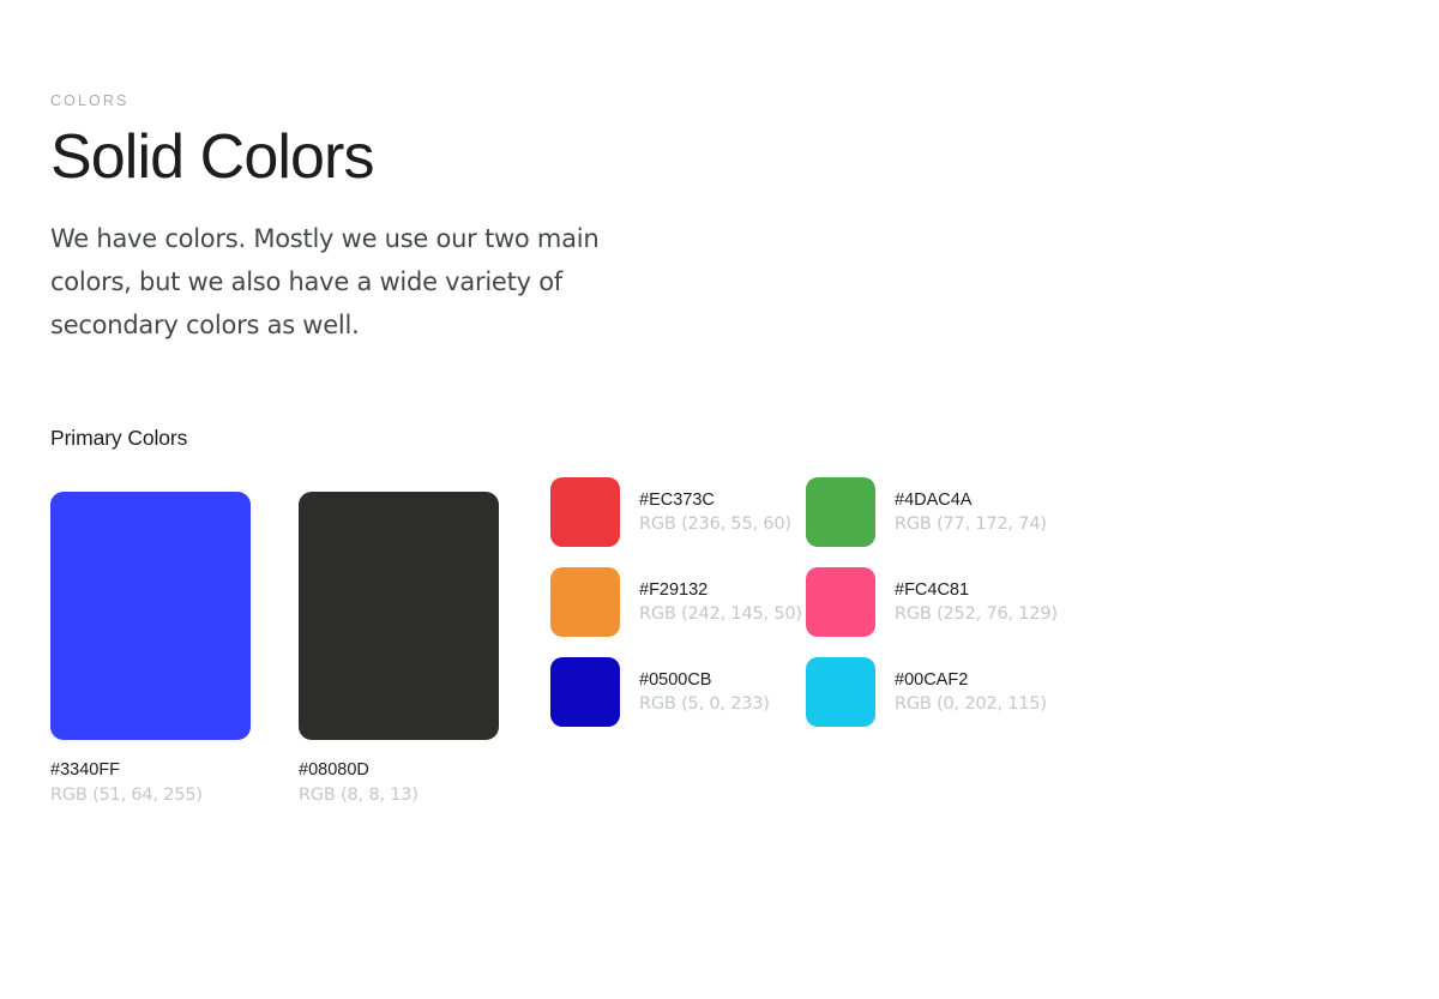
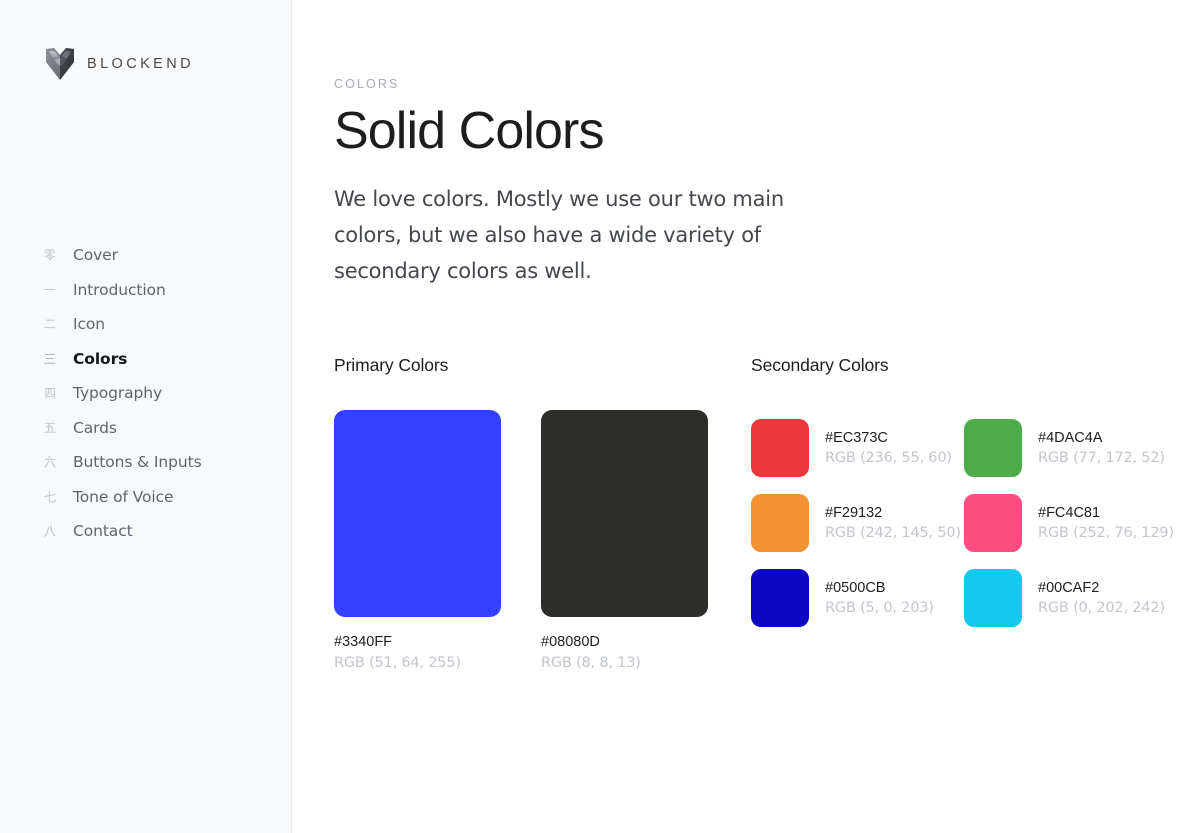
+ BLOCKEND
+ 零
+ Cover
+ 一
+ Introduction
+ 二
+ Icon
+ 三
+ Colors
+ 四
+ Typography
+ 五
+ Cards
+ 六
+ Buttons & Inputs
+ 七
+ Tone of Voice
+ 八
+ Contact
  COLORS
  Solid Colors
- We have colors. Mostly we use our two main colors, but we also have a wide variety of secondary colors as well.
+ We love colors. Mostly we use our two main colors, but we also have a wide variety of secondary colors as well.
  Primary Colors
  #3340FF
  RGB (51, 64, 255)
  #08080D
  RGB (8, 8, 13)
+ Secondary Colors
  #EC373C
  RGB (236, 55, 60)
  #4DAC4A
- RGB (77, 172, 74)
+ RGB (77, 172, 52)
  #F29132
  RGB (242, 145, 50)
  #FC4C81
  RGB (252, 76, 129)
  #0500CB
- RGB (5, 0, 233)
+ RGB (5, 0, 203)
  #00CAF2
- RGB (0, 202, 115)
+ RGB (0, 202, 242)
